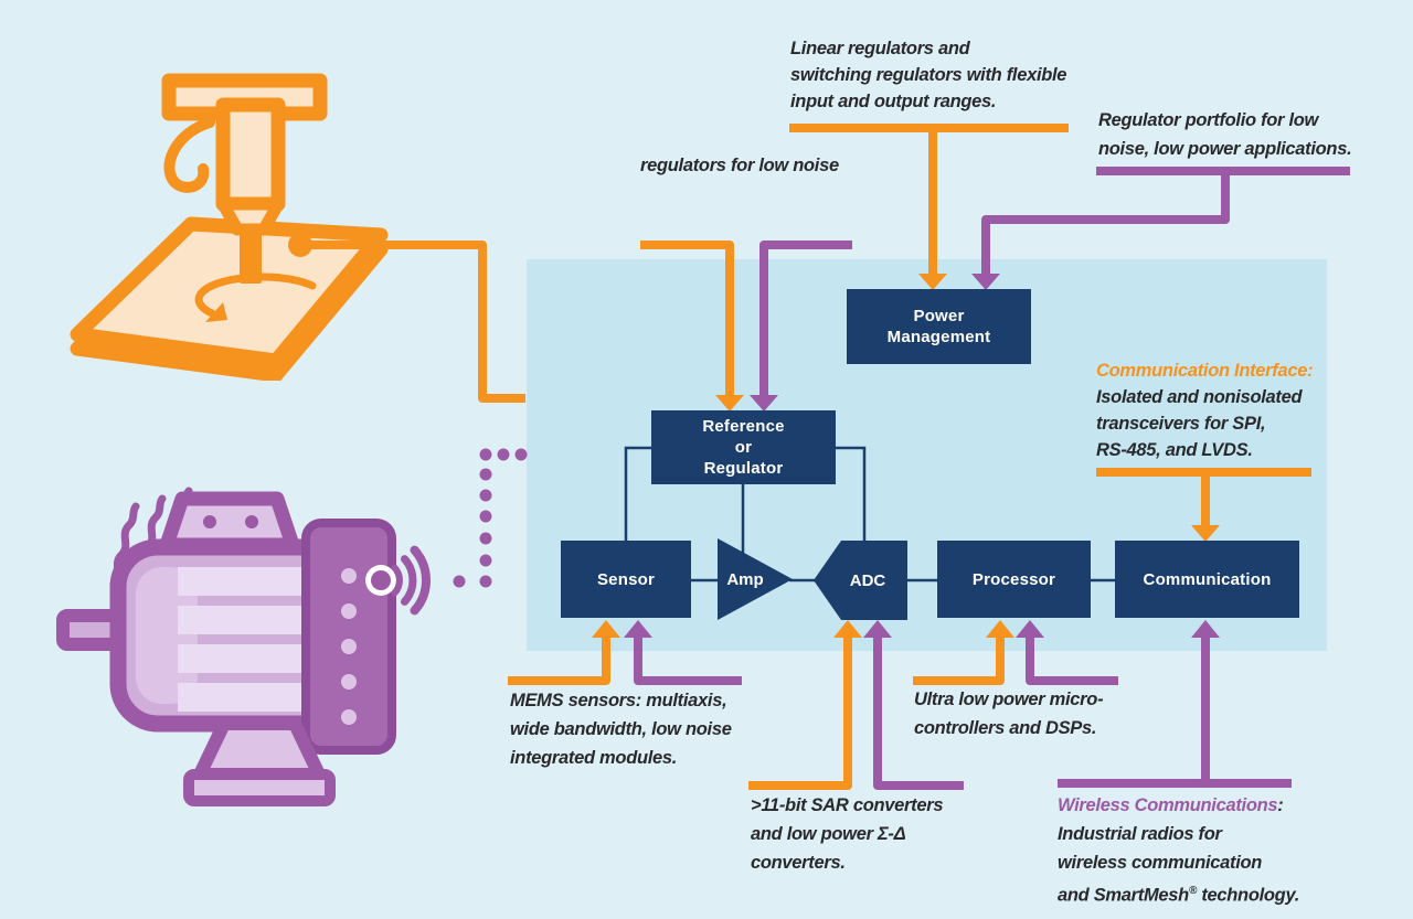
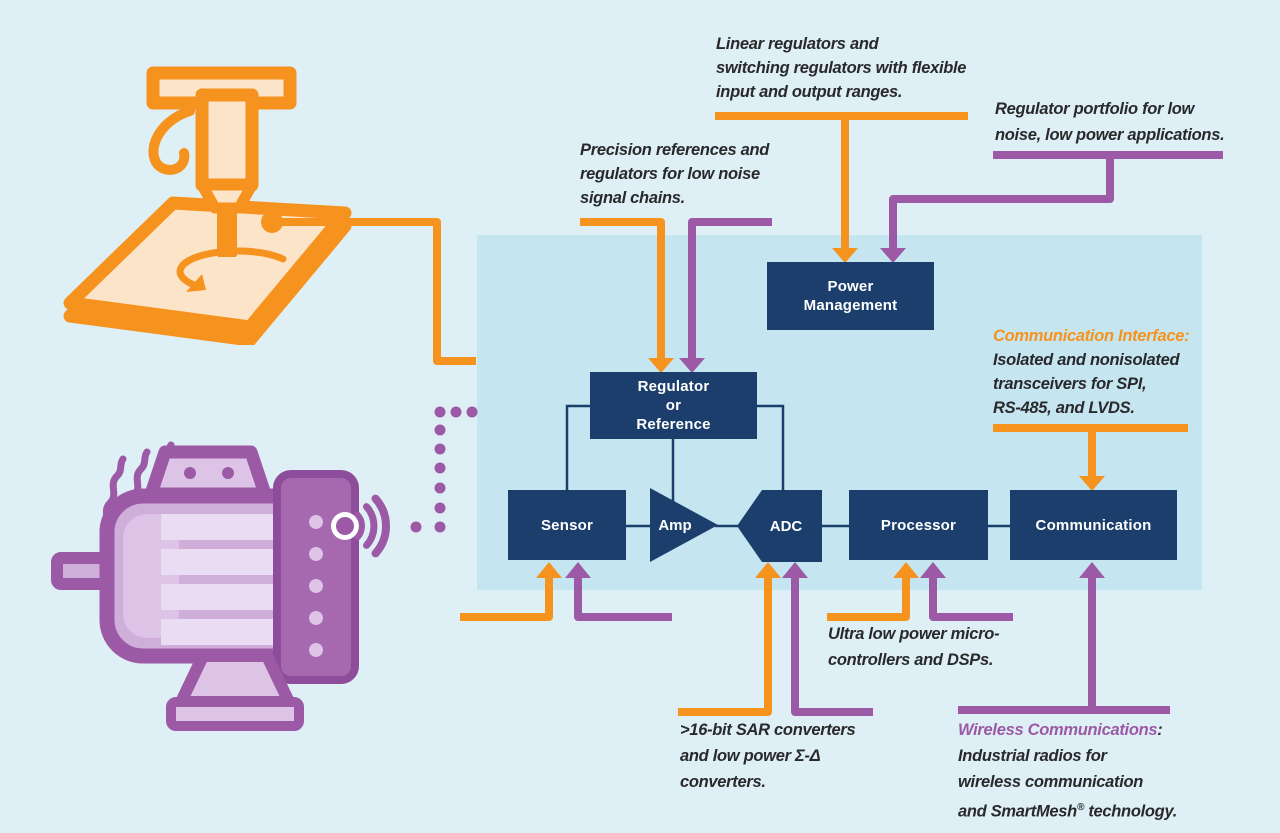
  Power
  Management
- Reference
+ Regulator
  or
- Regulator
+ Reference
  Sensor
  Amp
  ADC
  Processor
  Communication
  Linear regulators and
  switching regulators with flexible
  input and output ranges.
  Regulator portfolio for low
  noise, low power applications.
+ Precision references and
  regulators for low noise
+ signal chains.
  Communication Interface:
  Isolated and nonisolated
  transceivers for SPI,
  RS-485, and LVDS.
- MEMS sensors: multiaxis,
- wide bandwidth, low noise
- integrated modules.
- >11-bit SAR converters
+ >16-bit SAR converters
  and low power Σ-Δ
  converters.
  Ultra low power micro-
  controllers and DSPs.
  Wireless Communications:
  Industrial radios for
  wireless communication
  and SmartMesh® technology.
